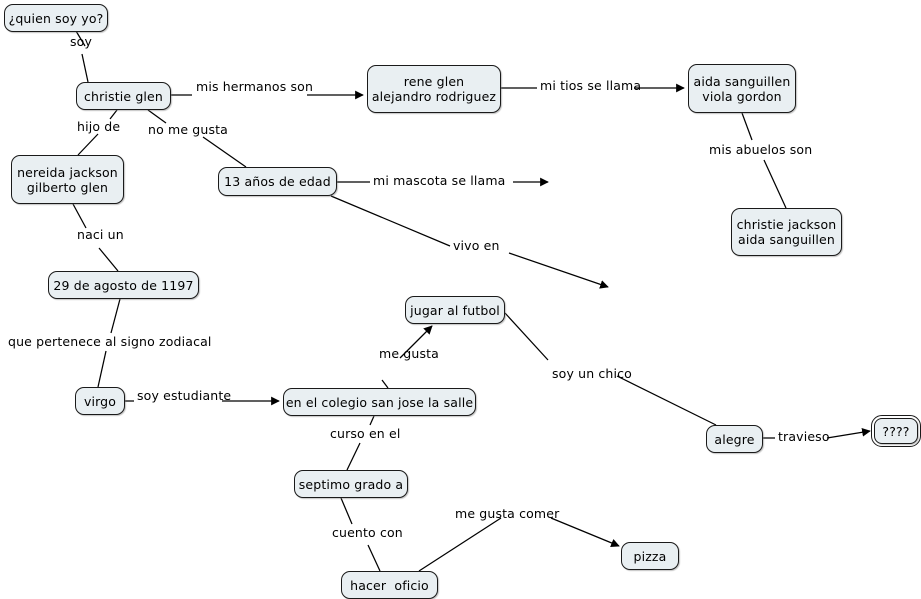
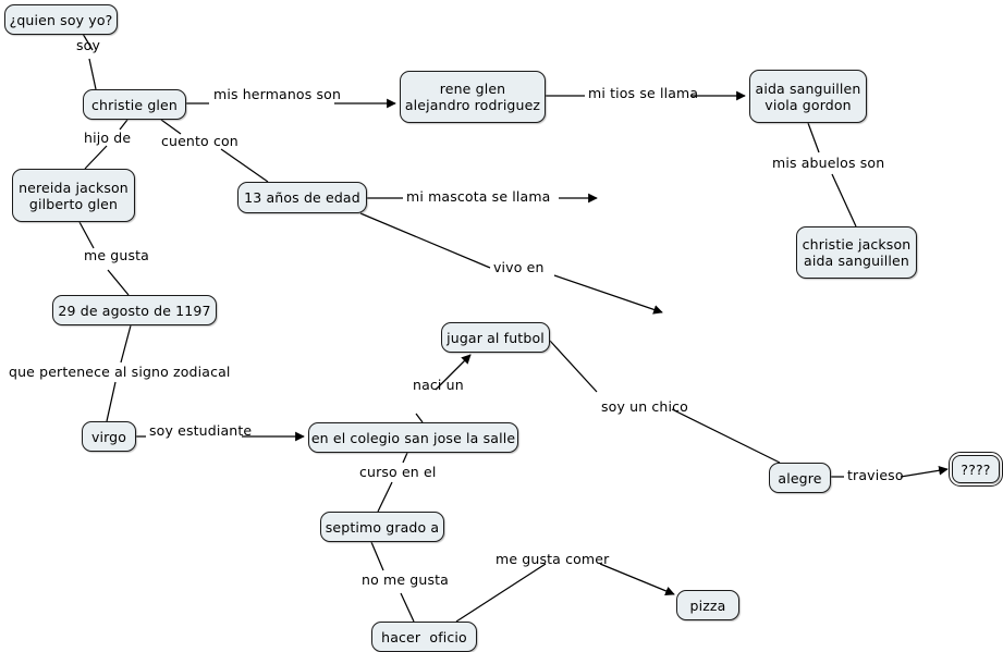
  soy
  mis hermanos son
  mi tios se llama
  mis abuelos son
  hijo de
- no me gusta
+ cuento con
- naci un
+ me gusta
  que pertenece al signo zodiacal
  soy estudiante
  mi mascota se llama
  vivo en
- me gusta
+ naci un
  curso en el
- cuento con
+ no me gusta
  me gusta comer
  soy un chico
  travieso
  ¿quien soy yo?
  christie glen
  nereida jackson
  gilberto glen
  29 de agosto de 1197
  virgo
  13 años de edad
  rene glen
  alejandro rodriguez
  aida sanguillen
  viola gordon
  christie jackson
  aida sanguillen
  jugar al futbol
  en el colegio san jose la salle
  septimo grado a
  hacer oficio
  pizza
  alegre
  ????
